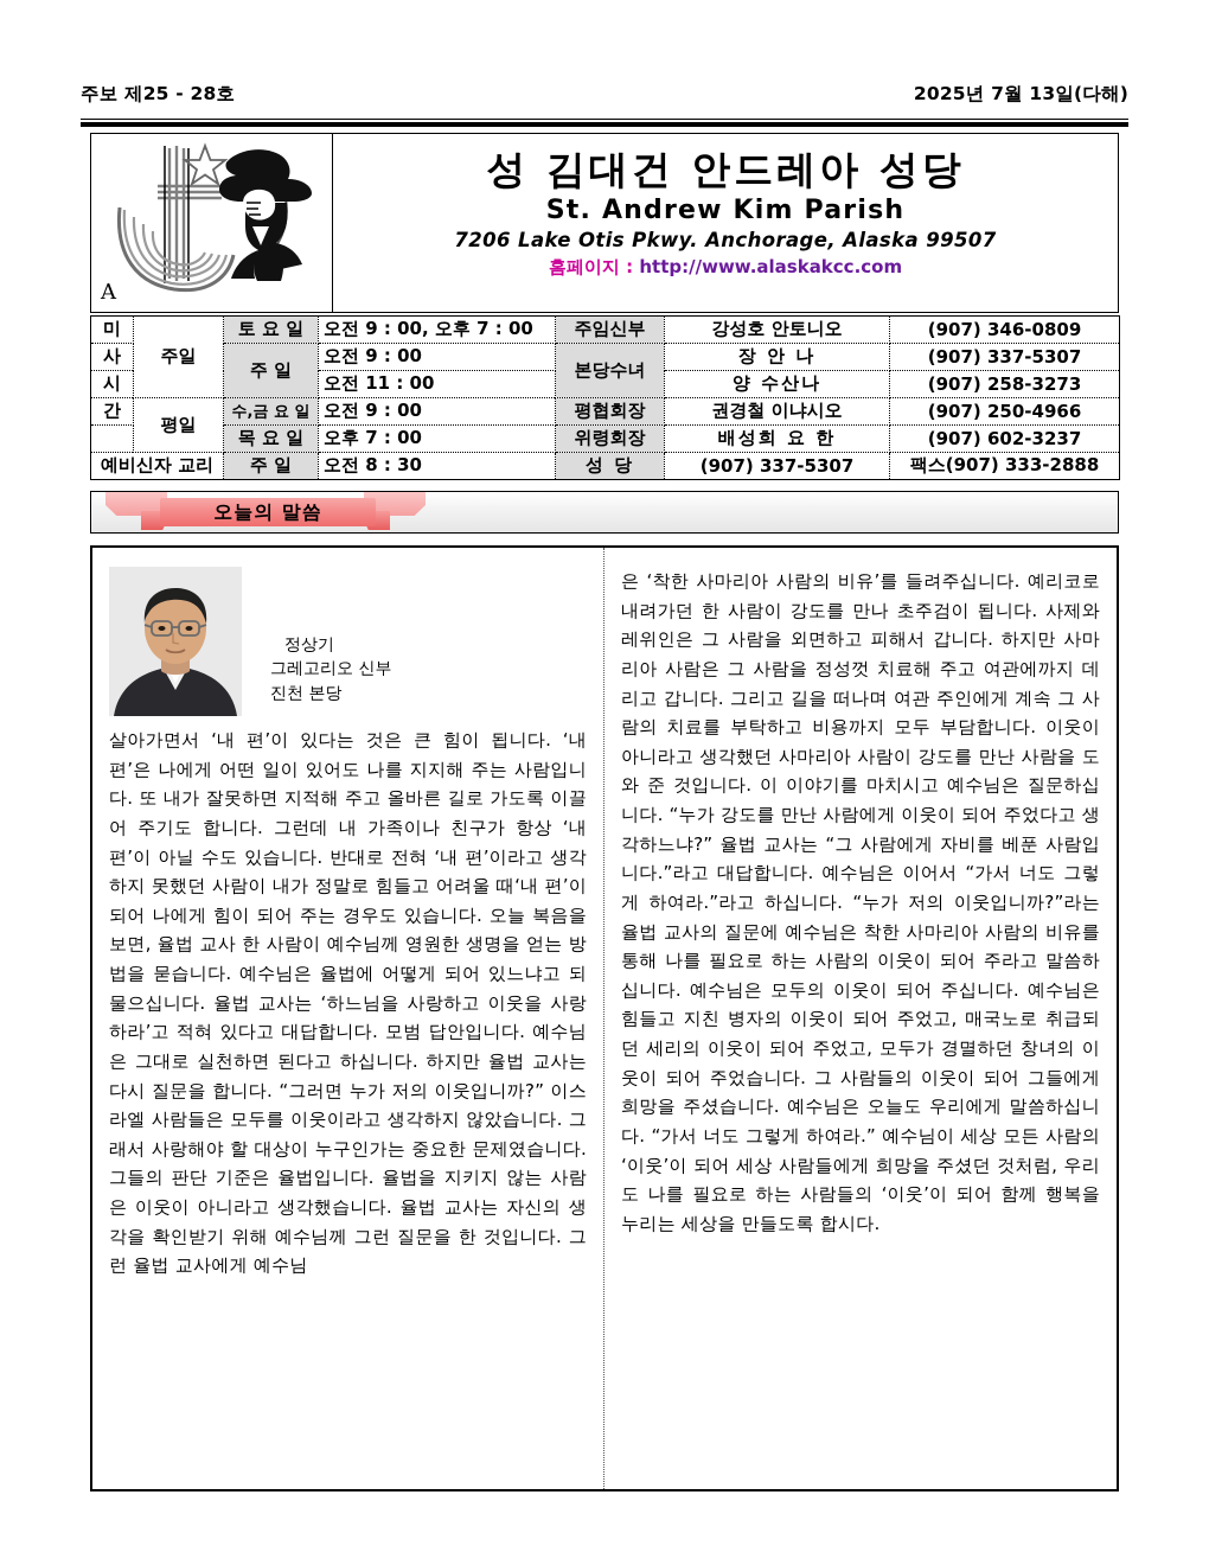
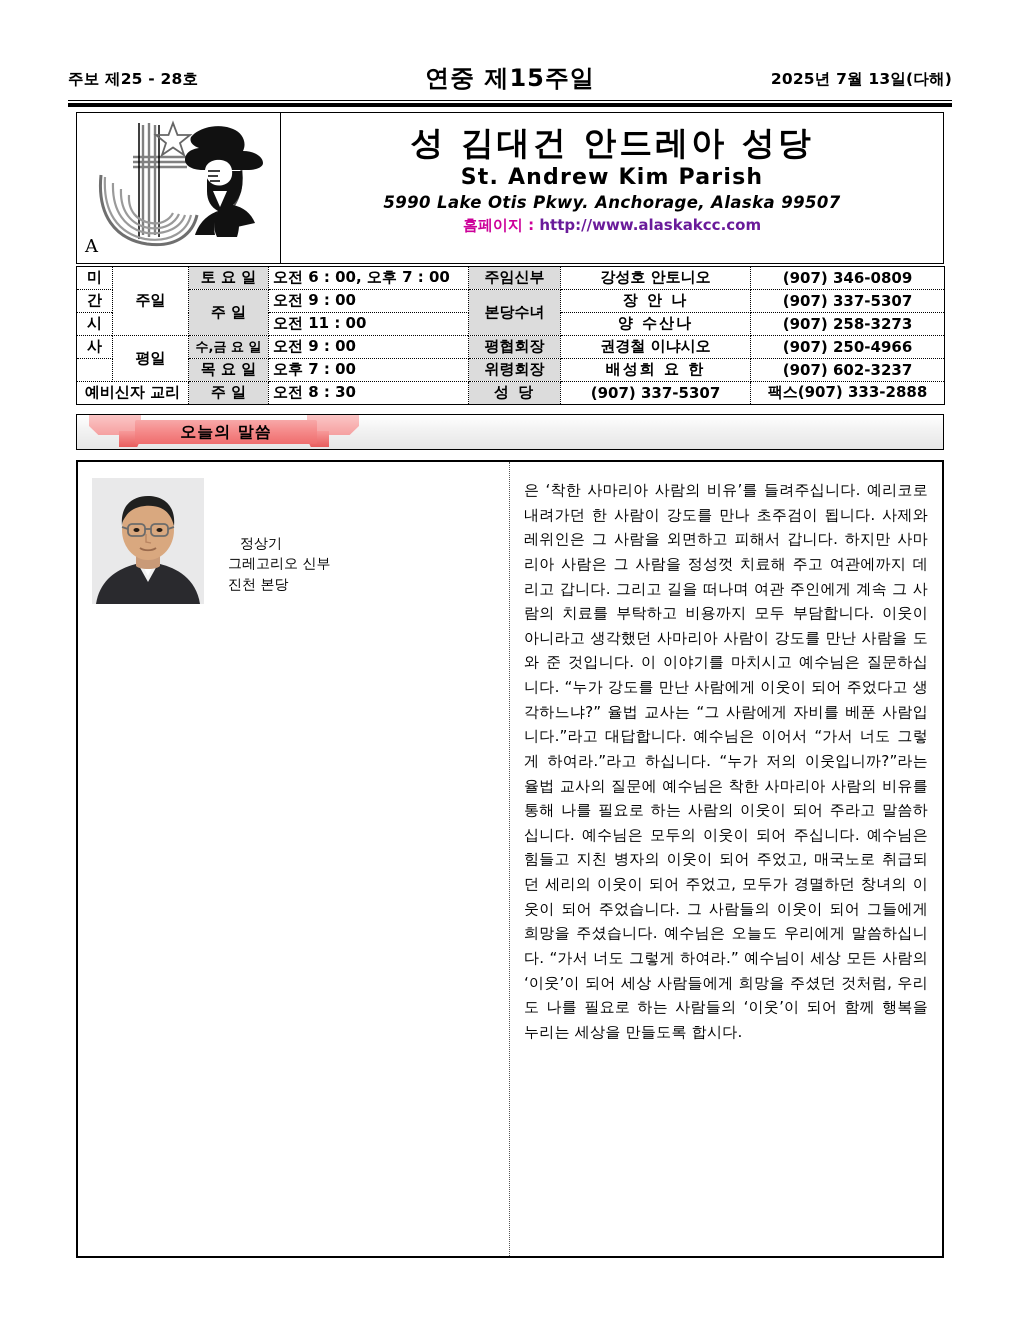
  주보 제25 - 28호
+ 연중 제15주일
  2025년 7월 13일(다해)
  A
  성 김대건 안드레아 성당
  St. Andrew Kim Parish
- 7206 Lake Otis Pkwy. Anchorage, Alaska 99507
+ 5990 Lake Otis Pkwy. Anchorage, Alaska 99507
  홈페이지 : http://www.alaskakcc.com
- 미	주일	토 요 일	오전 9 : 00, 오후 7 : 00	주임신부	강성호 안토니오	(907) 346-0809
+ 미	주일	토 요 일	오전 6 : 00, 오후 7 : 00	주임신부	강성호 안토니오	(907) 346-0809
- 사	주 일	오전 9 : 00	본당수녀	장 안 나	(907) 337-5307
+ 간	주 일	오전 9 : 00	본당수녀	장 안 나	(907) 337-5307
  시	오전 11 : 00	양 수산나	(907) 258-3273
- 간	평일	수,금 요 일	오전 9 : 00	평협회장	권경철 이냐시오	(907) 250-4966
+ 사	평일	수,금 요 일	오전 9 : 00	평협회장	권경철 이냐시오	(907) 250-4966
  	목 요 일	오후 7 : 00	위령회장	배성희 요 한	(907) 602-3237
  예비신자 교리	주 일	오전 8 : 30	성 당	(907) 337-5307	팩스(907) 333-2888
  오늘의 말씀
  정상기
  그레고리오 신부
  진천 본당
- 살아가면서 ‘내 편’이 있다는 것은 큰 힘이 됩니다. ‘내 편’은 나에게 어떤 일이 있어도 나를 지지해 주는 사람입니다. 또 내가 잘못하면 지적해 주고 올바른 길로 가도록 이끌어 주기도 합니다. 그런데 내 가족이나 친구가 항상 ‘내 편’이 아닐 수도 있습니다. 반대로 전혀 ‘내 편’이라고 생각하지 못했던 사람이 내가 정말로 힘들고 어려울 때‘내 편’이 되어 나에게 힘이 되어 주는 경우도 있습니다. 오늘 복음을 보면, 율법 교사 한 사람이 예수님께 영원한 생명을 얻는 방법을 묻습니다. 예수님은 율법에 어떻게 되어 있느냐고 되물으십니다. 율법 교사는 ‘하느님을 사랑하고 이웃을 사랑하라’고 적혀 있다고 대답합니다. 모범 답안입니다. 예수님은 그대로 실천하면 된다고 하십니다. 하지만 율법 교사는 다시 질문을 합니다. “그러면 누가 저의 이웃입니까?” 이스라엘 사람들은 모두를 이웃이라고 생각하지 않았습니다. 그래서 사랑해야 할 대상이 누구인가는 중요한 문제였습니다. 그들의 판단 기준은 율법입니다. 율법을 지키지 않는 사람은 이웃이 아니라고 생각했습니다. 율법 교사는 자신의 생각을 확인받기 위해 예수님께 그런 질문을 한 것입니다. 그런 율법 교사에게 예수님
  은 ‘착한 사마리아 사람의 비유’를 들려주십니다. 예리코로 내려가던 한 사람이 강도를 만나 초주검이 됩니다. 사제와 레위인은 그 사람을 외면하고 피해서 갑니다. 하지만 사마리아 사람은 그 사람을 정성껏 치료해 주고 여관에까지 데리고 갑니다. 그리고 길을 떠나며 여관 주인에게 계속 그 사람의 치료를 부탁하고 비용까지 모두 부담합니다. 이웃이 아니라고 생각했던 사마리아 사람이 강도를 만난 사람을 도와 준 것입니다. 이 이야기를 마치시고 예수님은 질문하십니다. “누가 강도를 만난 사람에게 이웃이 되어 주었다고 생각하느냐?” 율법 교사는 “그 사람에게 자비를 베푼 사람입니다.”라고 대답합니다. 예수님은 이어서 “가서 너도 그렇게 하여라.”라고 하십니다. “누가 저의 이웃입니까?”라는 율법 교사의 질문에 예수님은 착한 사마리아 사람의 비유를 통해 나를 필요로 하는 사람의 이웃이 되어 주라고 말씀하십니다. 예수님은 모두의 이웃이 되어 주십니다. 예수님은 힘들고 지친 병자의 이웃이 되어 주었고, 매국노로 취급되던 세리의 이웃이 되어 주었고, 모두가 경멸하던 창녀의 이웃이 되어 주었습니다. 그 사람들의 이웃이 되어 그들에게 희망을 주셨습니다. 예수님은 오늘도 우리에게 말씀하십니다. “가서 너도 그렇게 하여라.” 예수님이 세상 모든 사람의 ‘이웃’이 되어 세상 사람들에게 희망을 주셨던 것처럼, 우리도 나를 필요로 하는 사람들의 ‘이웃’이 되어 함께 행복을 누리는 세상을 만들도록 합시다.
